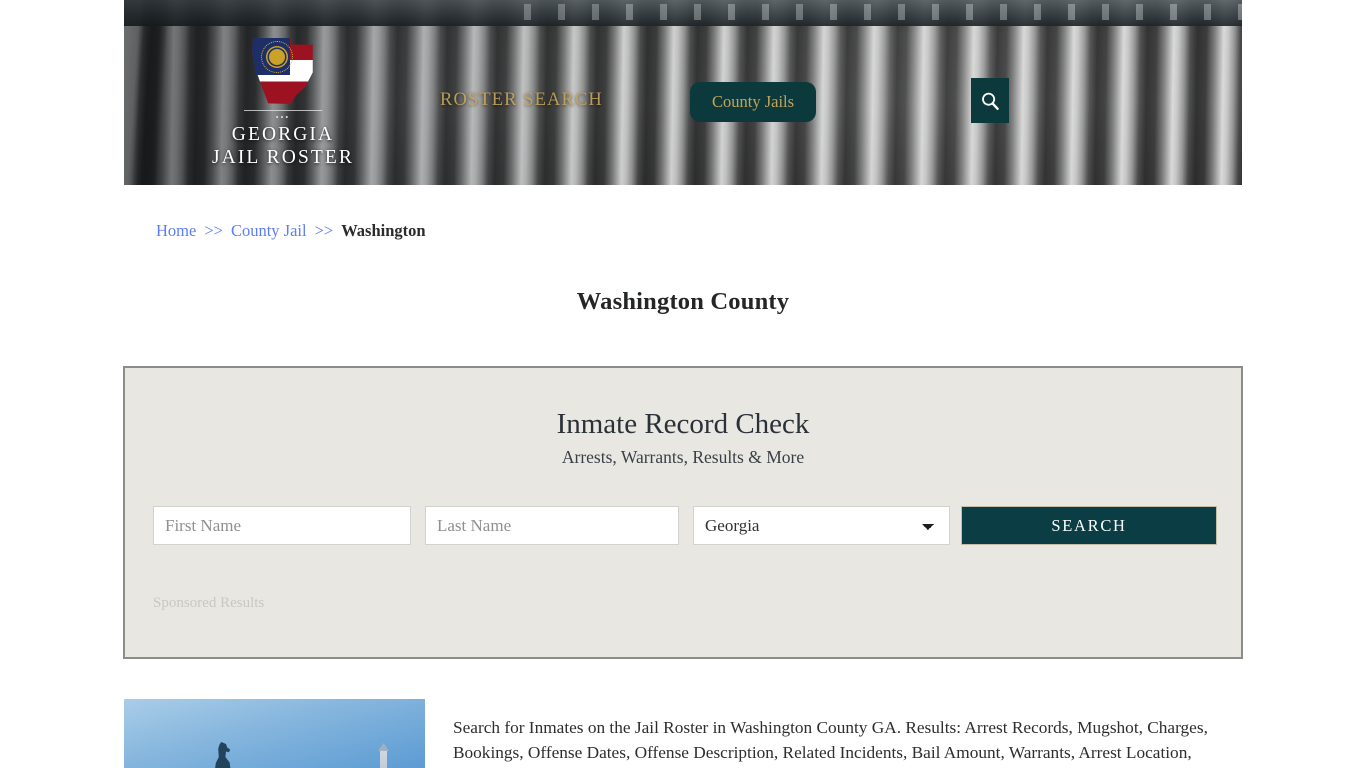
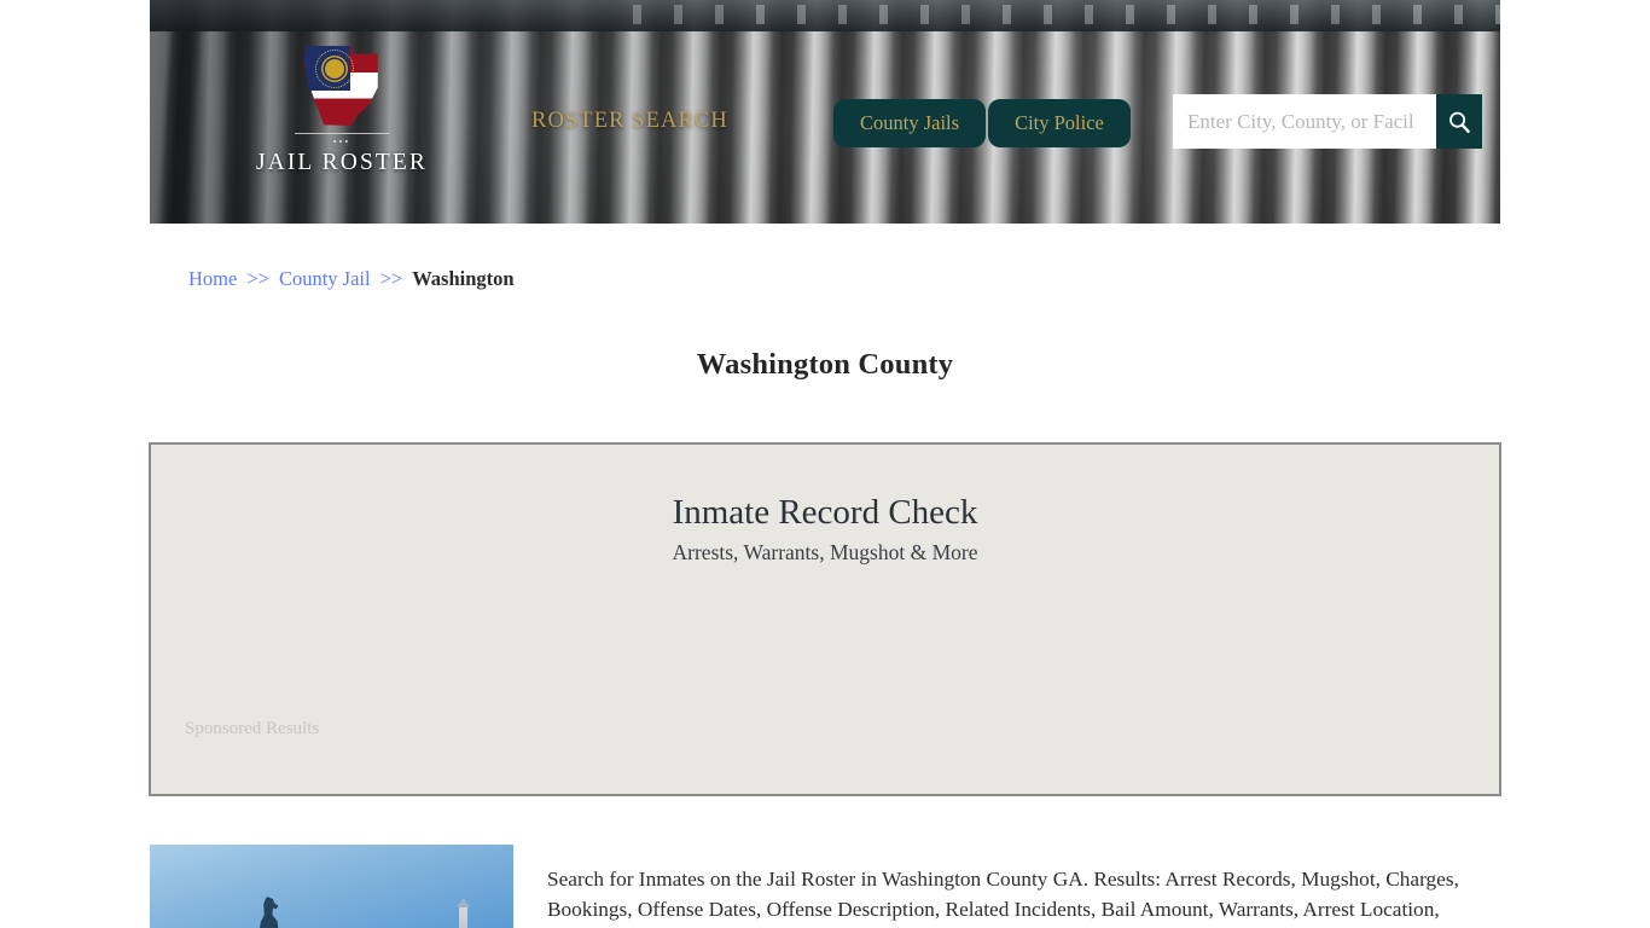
  •••
- GEORGIA
  JAIL ROSTER
  ROSTER SEARCH
  County Jails
+ City Police
+ Enter City, County, or Facil
  Home >> County Jail >> Washington
  Washington County
  Inmate Record Check
- Arrests, Warrants, Results & More
+ Arrests, Warrants, Mugshot & More
- First Name
- Last Name
- Georgia
- SEARCH
  Sponsored Results
  Search for Inmates on the Jail Roster in Washington County GA. Results: Arrest Records, Mugshot, Charges, Bookings, Offense Dates, Offense Description, Related Incidents, Bail Amount, Warrants, Arrest Location,
